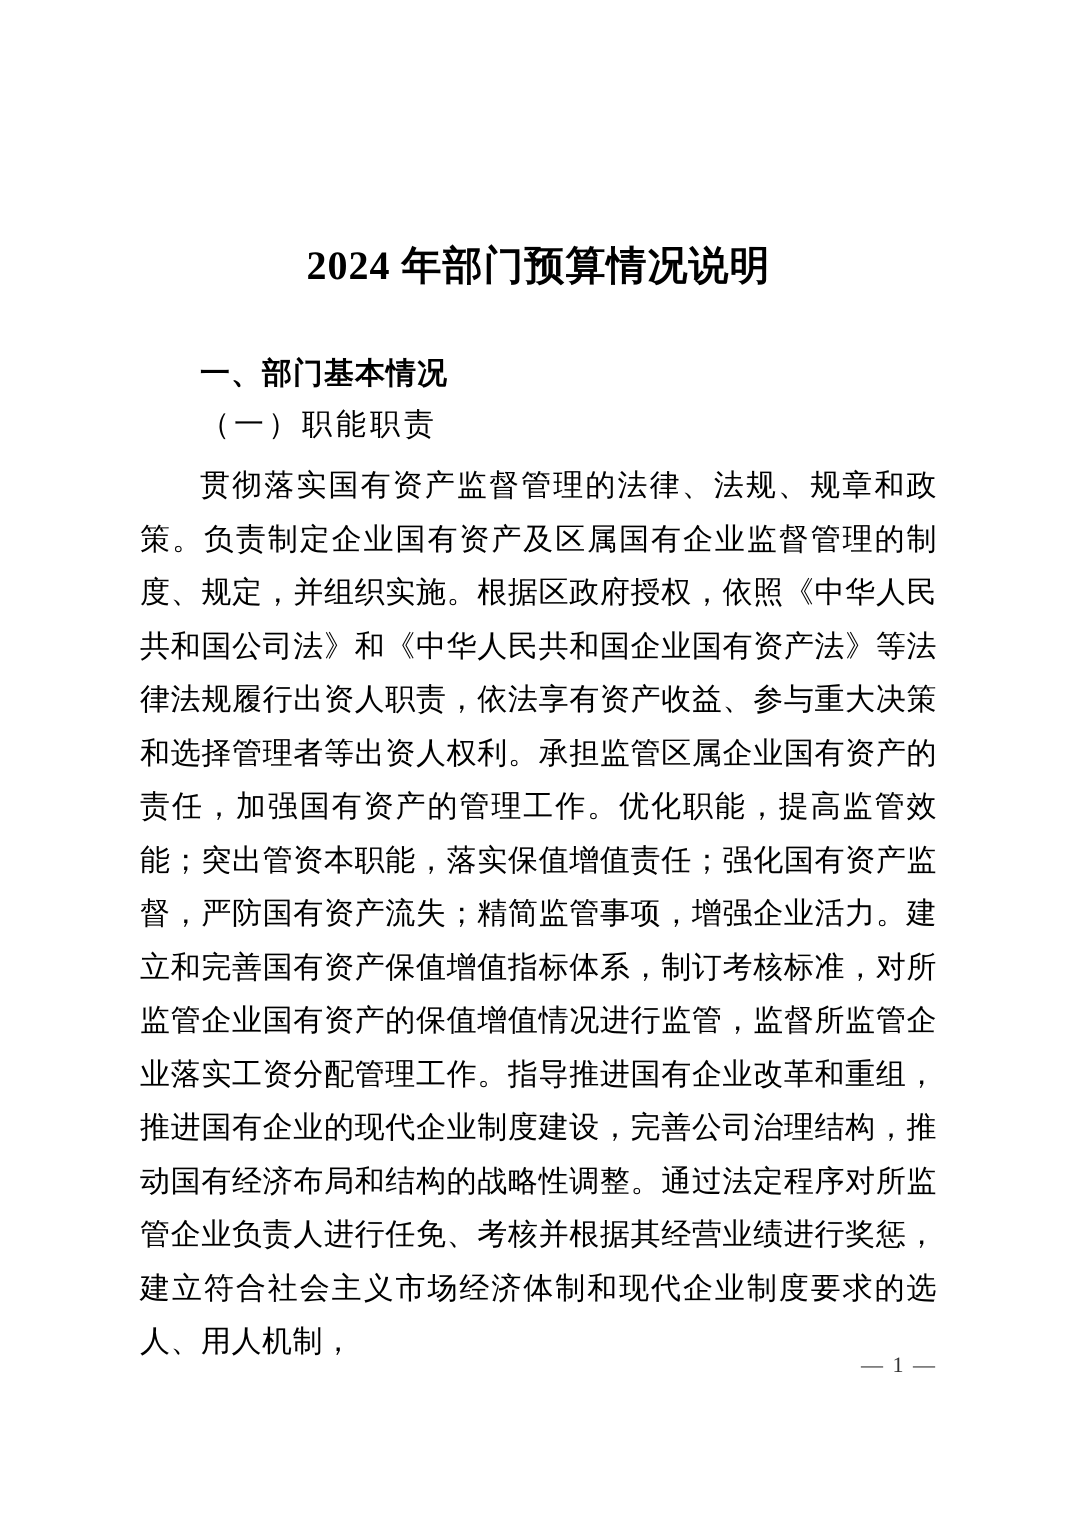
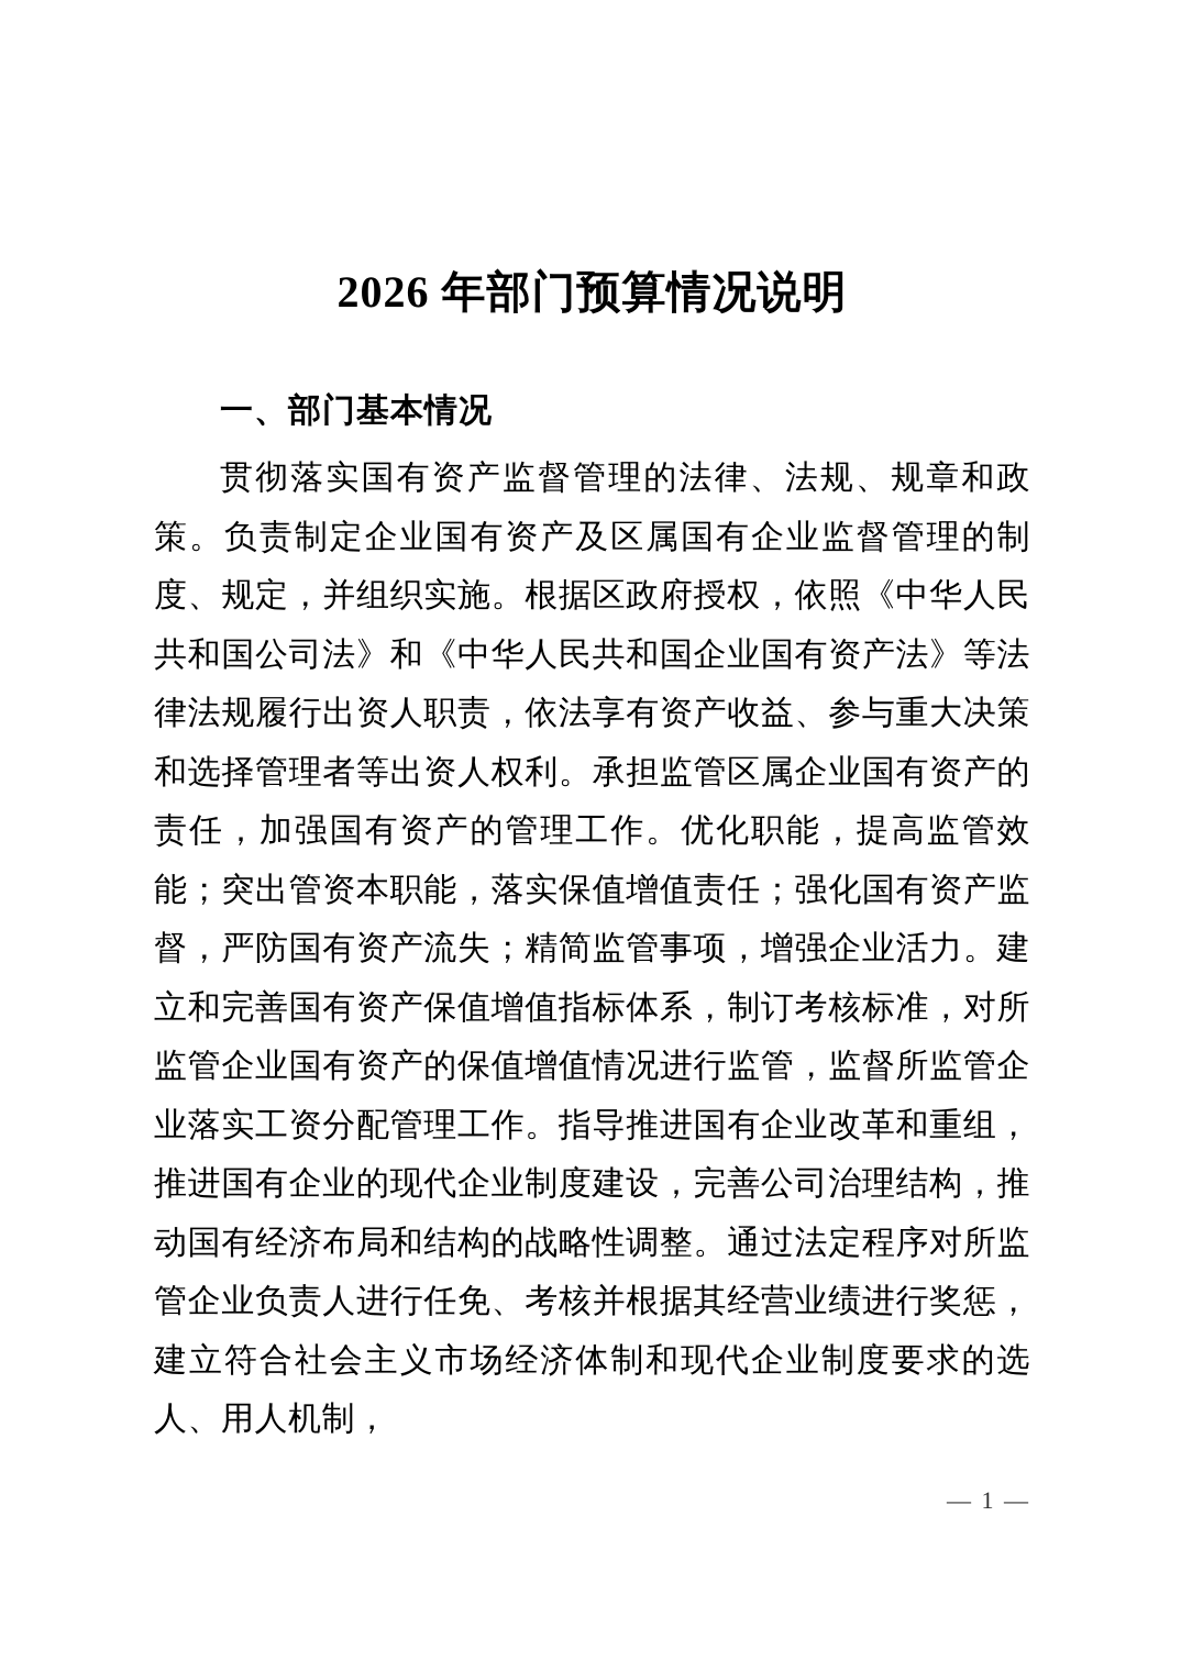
- 2024 年部门预算情况说明
+ 2026 年部门预算情况说明
  一、部门基本情况
- （一）职能职责
  贯彻落实国有资产监督管理的法律、法规、规章和政策。负责制定企业国有资产及区属国有企业监督管理的制度、规定，并组织实施。根据区政府授权，依照《中华人民共和国公司法》和《中华人民共和国企业国有资产法》等法律法规履行出资人职责，依法享有资产收益、参与重大决策和选择管理者等出资人权利。承担监管区属企业国有资产的责任，加强国有资产的管理工作。优化职能，提高监管效能；突出管资本职能，落实保值增值责任；强化国有资产监督，严防国有资产流失；精简监管事项，增强企业活力。建立和完善国有资产保值增值指标体系，制订考核标准，对所监管企业国有资产的保值增值情况进行监管，监督所监管企业落实工资分配管理工作。指导推进国有企业改革和重组，推进国有企业的现代企业制度建设，完善公司治理结构，推动国有经济布局和结构的战略性调整。通过法定程序对所监管企业负责人进行任免、考核并根据其经营业绩进行奖惩，建立符合社会主义市场经济体制和现代企业制度要求的选人、用人机制，
  — 1 —
